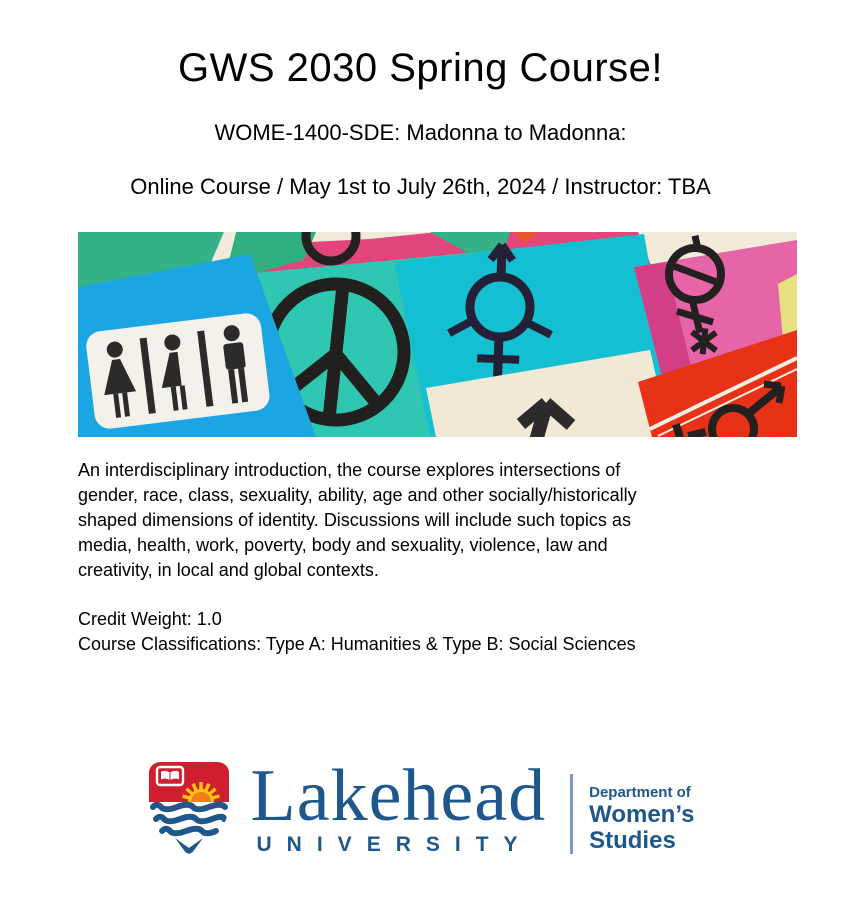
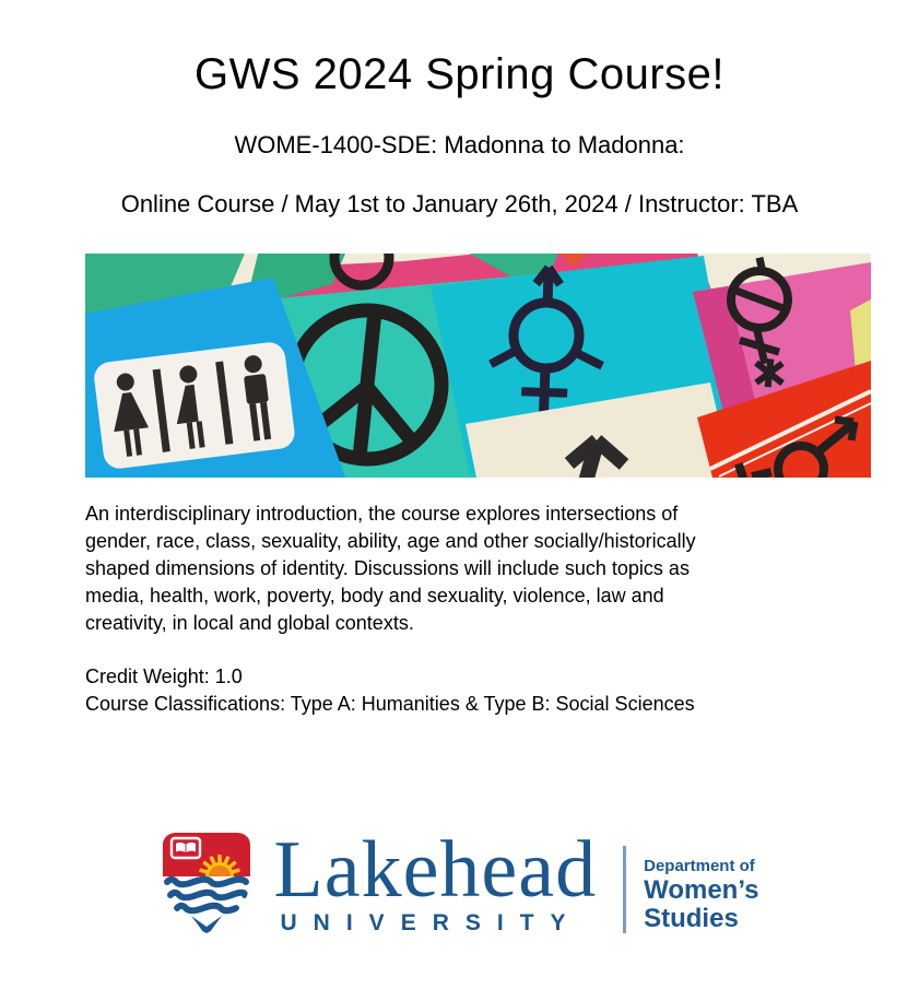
- GWS 2030 Spring Course!
+ GWS 2024 Spring Course!
  WOME-1400-SDE: Madonna to Madonna:
- Online Course / May 1st to July 26th, 2024 / Instructor: TBA
+ Online Course / May 1st to January 26th, 2024 / Instructor: TBA
  An interdisciplinary introduction, the course explores intersections of
  gender, race, class, sexuality, ability, age and other socially/historically
  shaped dimensions of identity. Discussions will include such topics as
  media, health, work, poverty, body and sexuality, violence, law and
  creativity, in local and global contexts.
  Credit Weight: 1.0
  Course Classifications: Type A: Humanities & Type B: Social Sciences
  Lakehead
  UNIVERSITY
  Department of
  Women’s
  Studies
